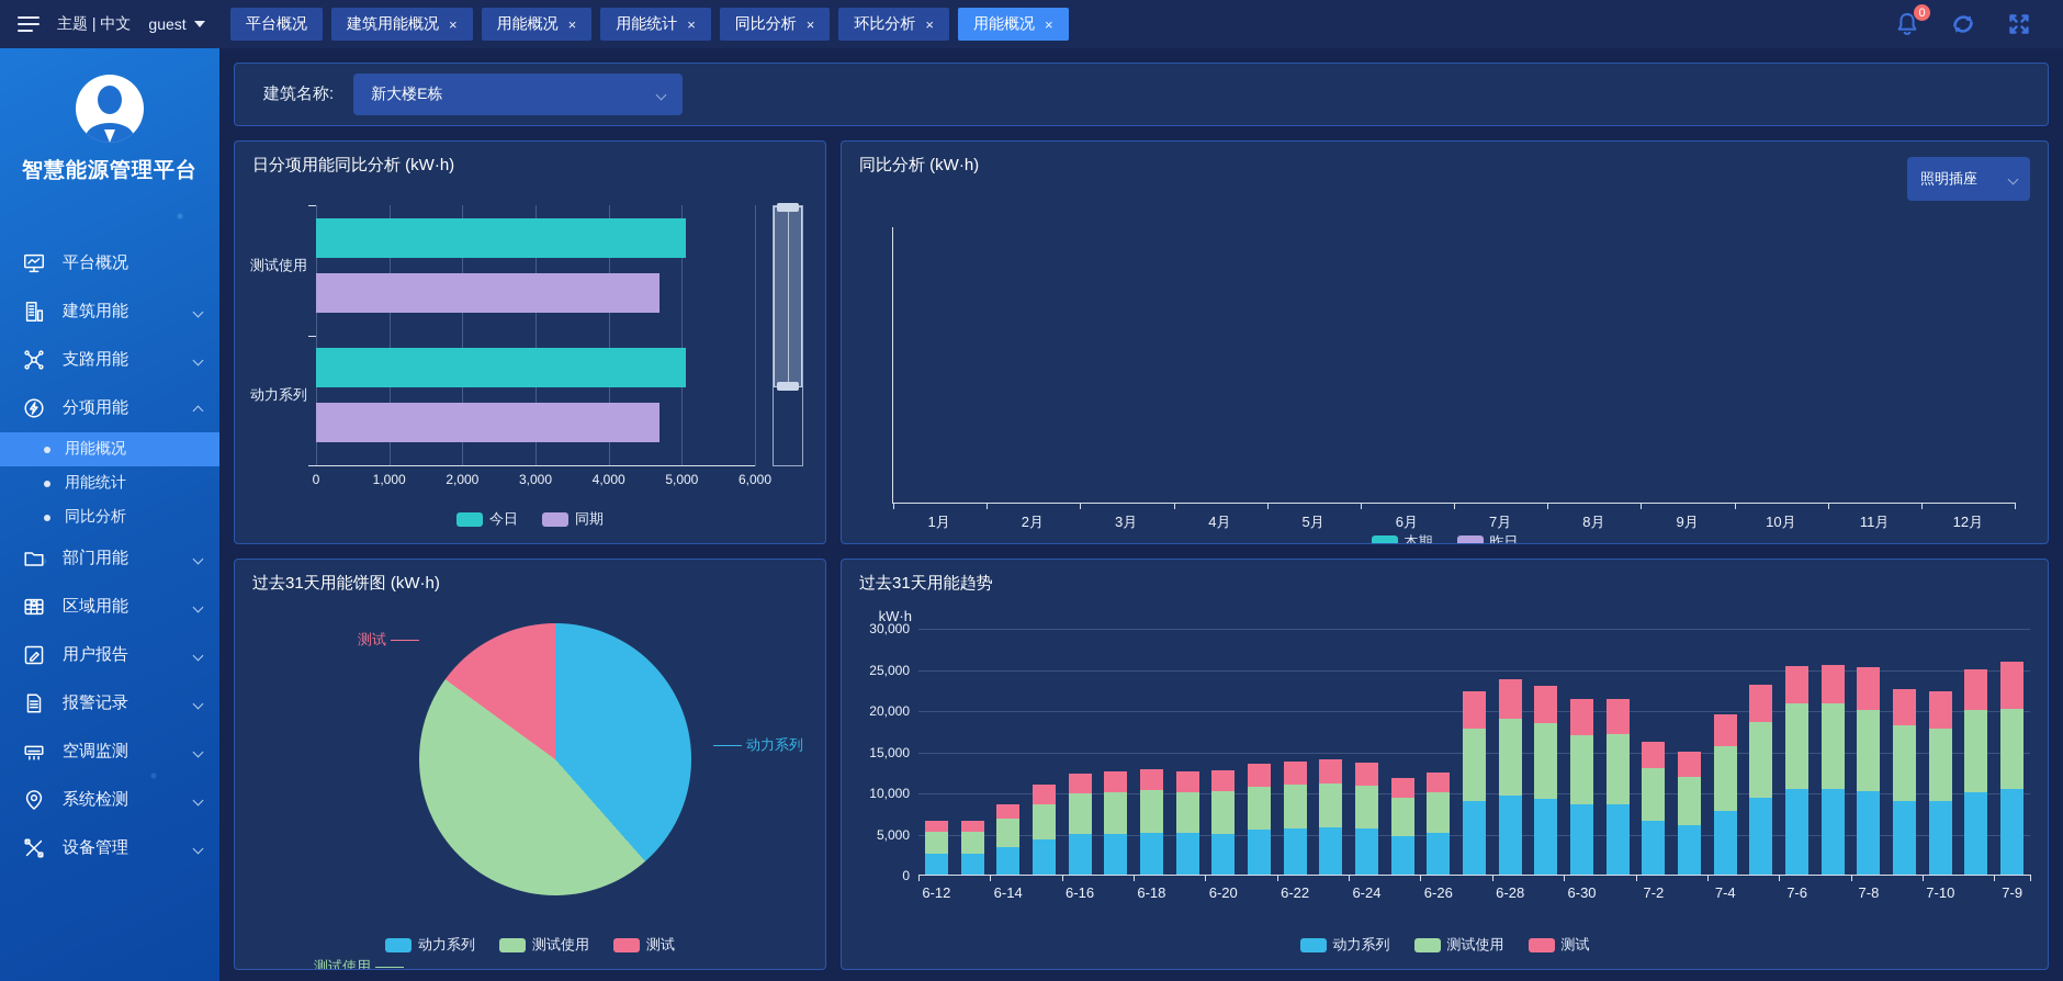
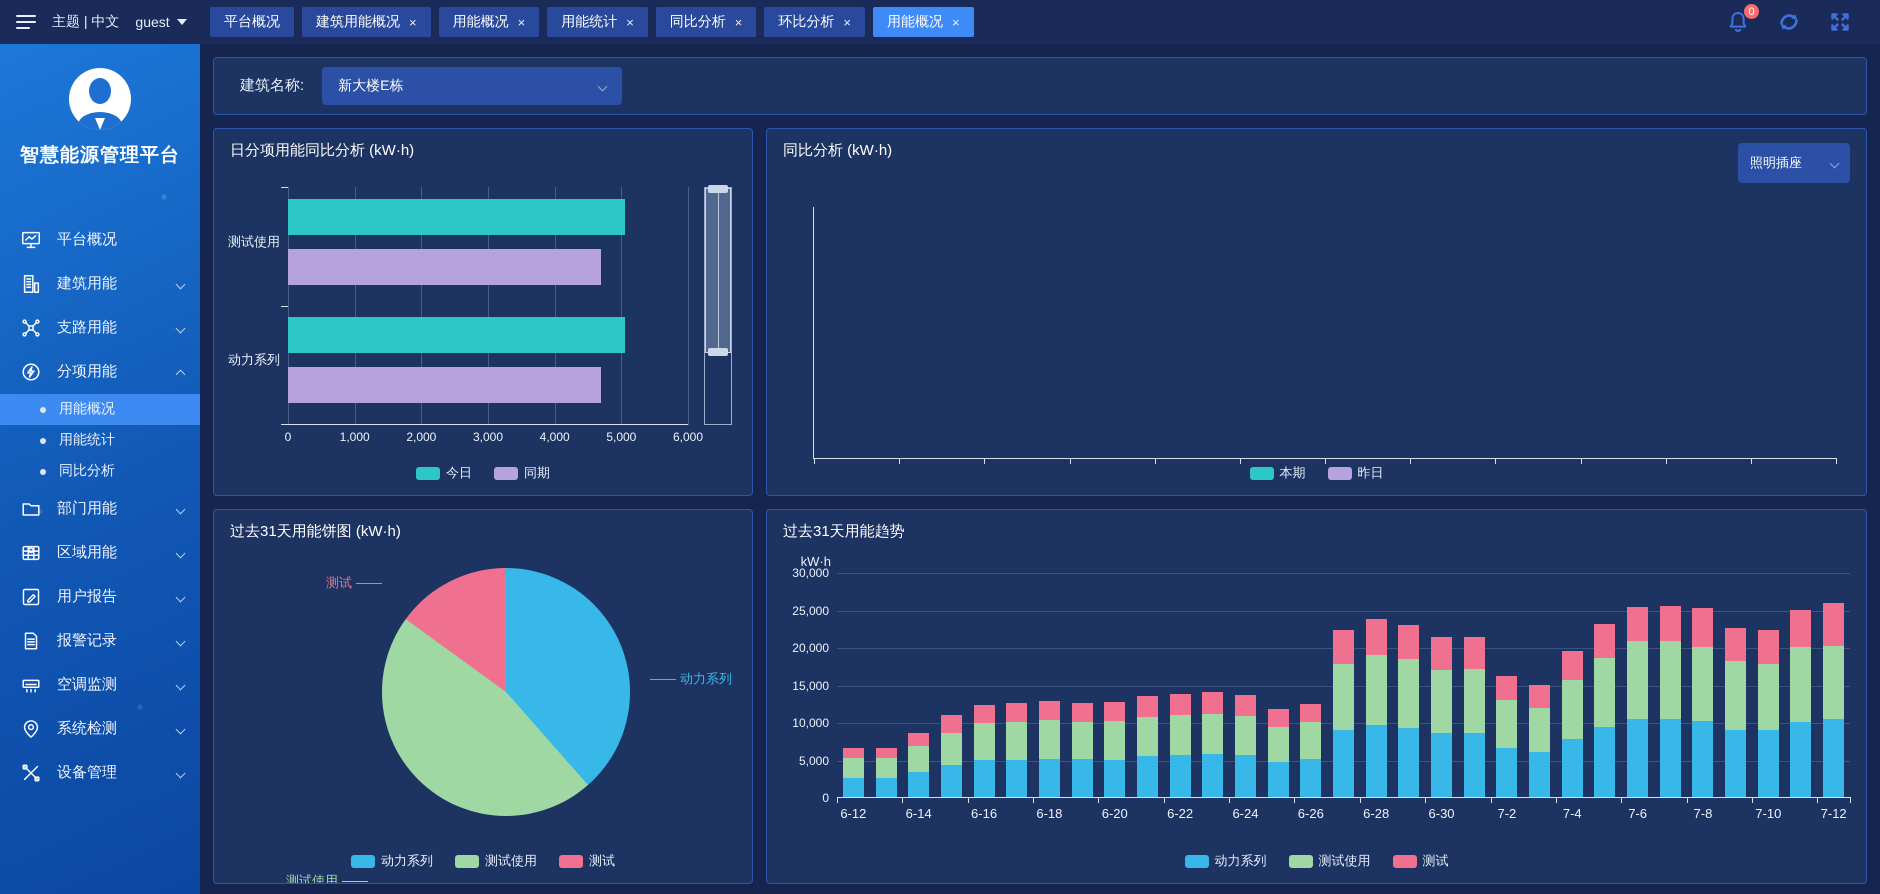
  主题 | 中文
  guest
  平台概况
  建筑用能概况
  ×
  用能概况
  ×
  用能统计
  ×
  同比分析
  ×
  环比分析
  ×
  用能概况
  ×
  0
  智慧能源管理平台
  平台概况
  建筑用能
  支路用能
  分项用能
  用能概况
  用能统计
  同比分析
  部门用能
  区域用能
  用户报告
  报警记录
  空调监测
  系统检测
  设备管理
  建筑名称:
  新大楼E栋
  日分项用能同比分析 (kW·h)
  测试使用
  动力系列
  0
  1,000
  2,000
  3,000
  4,000
  5,000
  6,000
  今日
  同期
  同比分析 (kW·h)
  照明插座
- 1月
- 2月
- 3月
- 4月
- 5月
- 6月
- 7月
- 8月
- 9月
- 10月
- 11月
- 12月
  本期
  昨日
  过去31天用能饼图 (kW·h)
  动力系列
  测试使用
  测试
  动力系列
  测试使用
  测试
  过去31天用能趋势
  kW·h
  0
  5,000
  10,000
  15,000
  20,000
  25,000
  30,000
  6-12
  6-14
  6-16
  6-18
  6-20
  6-22
  6-24
  6-26
  6-28
  6-30
  7-2
  7-4
  7-6
  7-8
  7-10
- 7-9
+ 7-12
  动力系列
  测试使用
  测试
